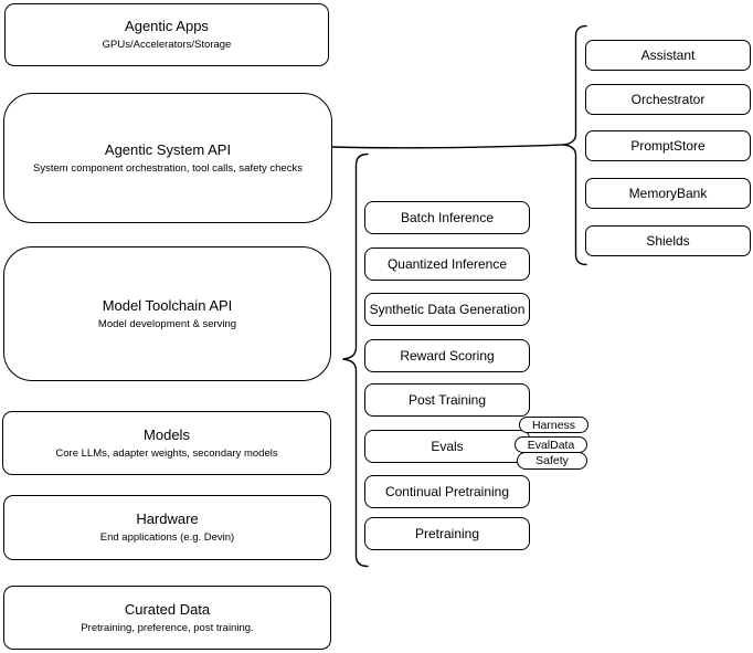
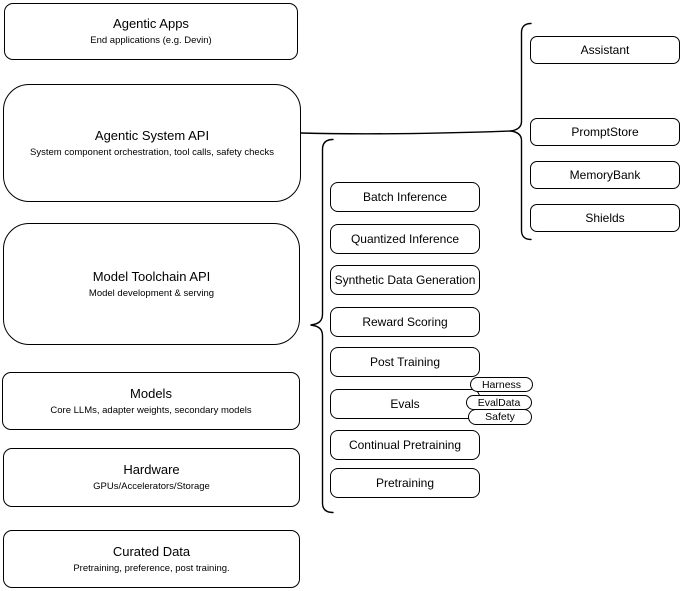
  Agentic Apps
- GPUs/Accelerators/Storage
+ End applications (e.g. Devin)
  Agentic System API
  System component orchestration, tool calls, safety checks
  Model Toolchain API
  Model development & serving
  Models
  Core LLMs, adapter weights, secondary models
  Hardware
- End applications (e.g. Devin)
+ GPUs/Accelerators/Storage
  Curated Data
  Pretraining, preference, post training.
  Batch Inference
  Quantized Inference
  Synthetic Data Generation
  Reward Scoring
  Post Training
  Evals
  Continual Pretraining
  Pretraining
  Harness
  EvalData
  Safety
  Assistant
- Orchestrator
  PromptStore
  MemoryBank
  Shields
